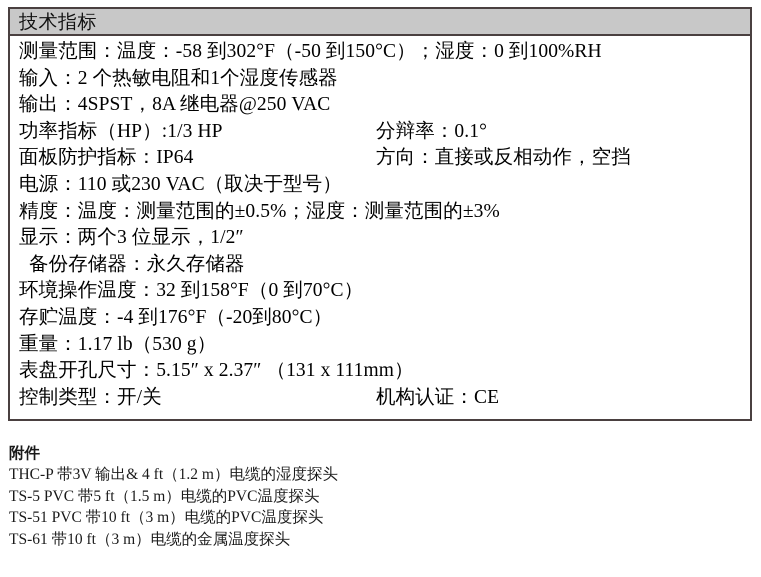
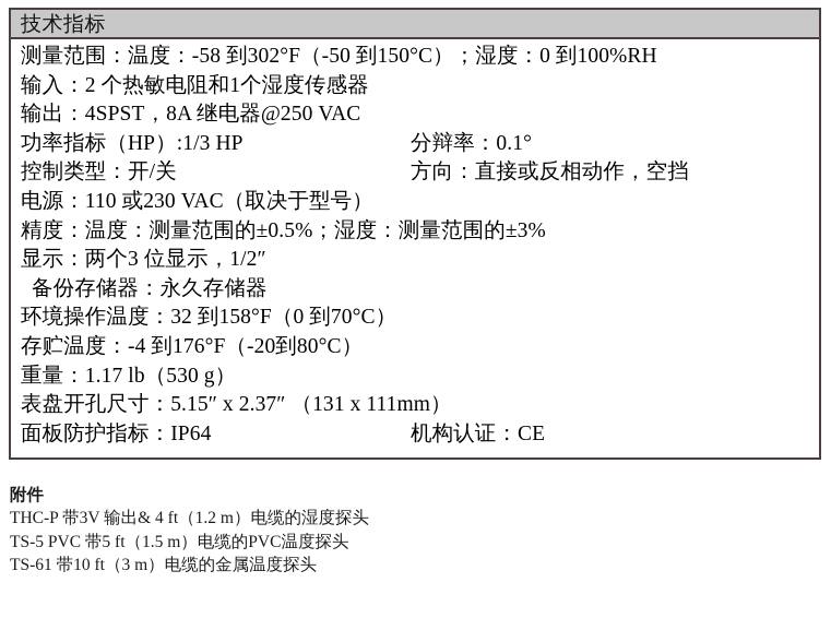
  技术指标
  测量范围：温度：-58 到302°F（-50 到150°C）；湿度：0 到100%RH
  输入：2 个热敏电阻和1个湿度传感器
  输出：4SPST，8A 继电器@250 VAC
  功率指标（HP）:1/3 HP
  分辩率：0.1°
- 面板防护指标：IP64
+ 控制类型：开/关
  方向：直接或反相动作，空挡
  电源：110 或230 VAC（取决于型号）
  精度：温度：测量范围的±0.5%；湿度：测量范围的±3%
  显示：两个3 位显示，1/2″
  备份存储器：永久存储器
  环境操作温度：32 到158°F（0 到70°C）
  存贮温度：-4 到176°F（-20到80°C）
  重量：1.17 lb（530 g）
  表盘开孔尺寸：5.15″ x 2.37″ （131 x 111mm）
- 控制类型：开/关
+ 面板防护指标：IP64
  机构认证：CE
  附件
  THC-P 带3V 输出& 4 ft（1.2 m）电缆的湿度探头
  TS-5 PVC 带5 ft（1.5 m）电缆的PVC温度探头
- TS-51 PVC 带10 ft（3 m）电缆的PVC温度探头
  TS-61 带10 ft（3 m）电缆的金属温度探头
